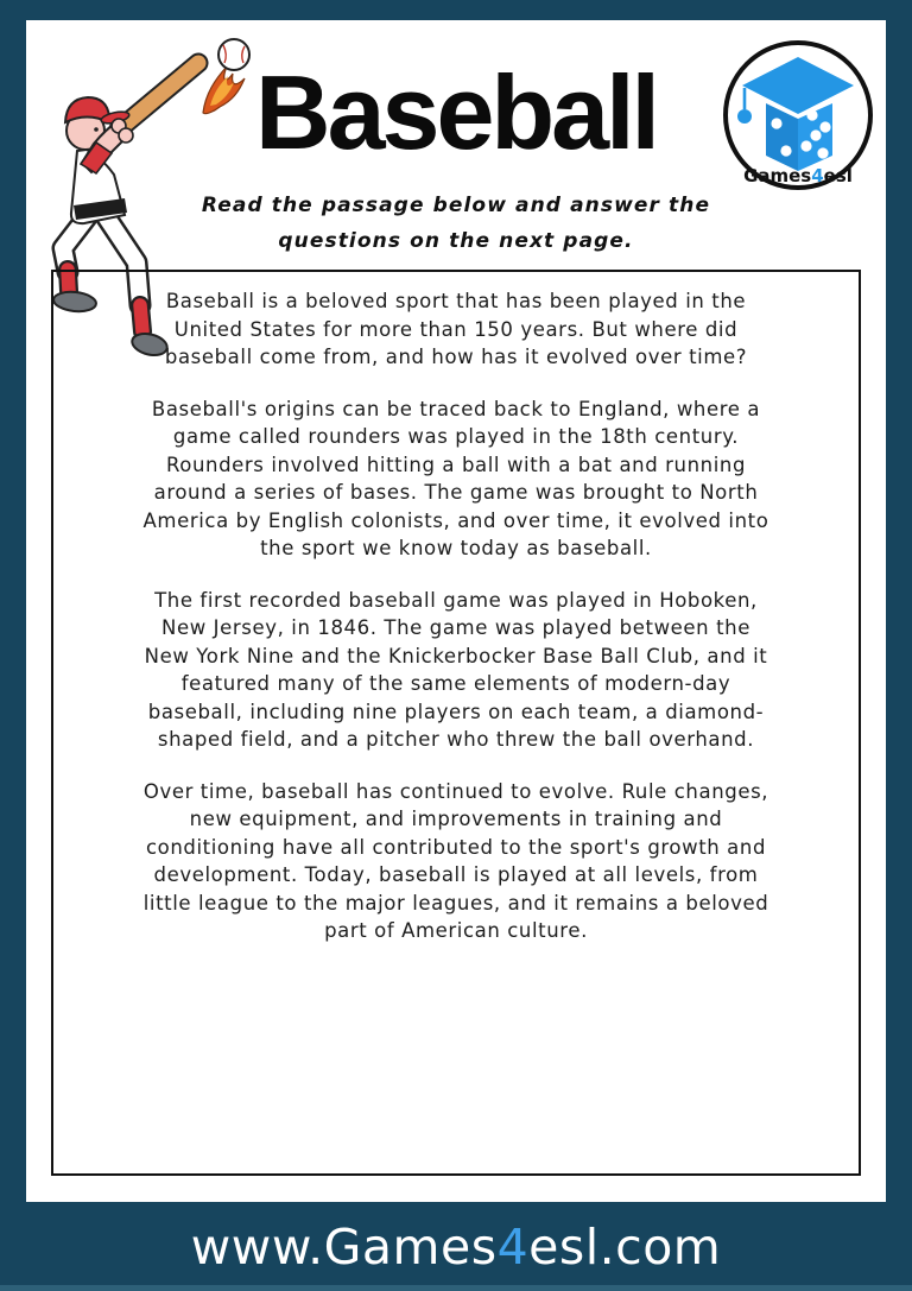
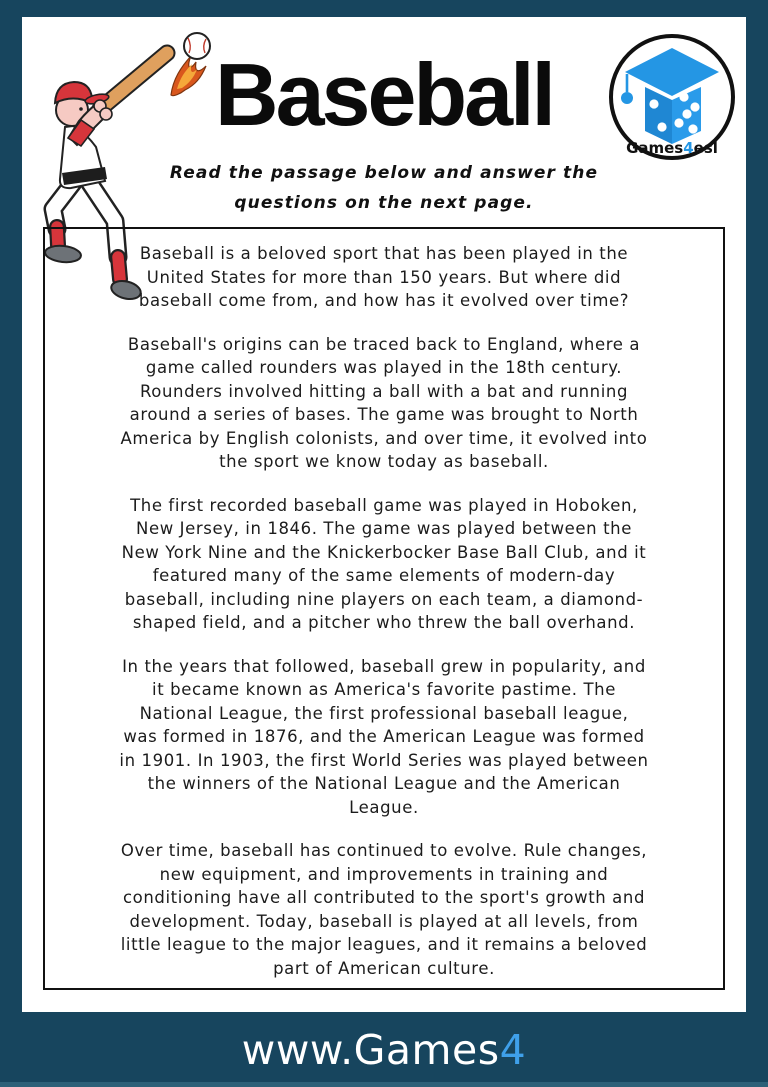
  Baseball
  Games4esl
  Read the passage below and answer the
  questions on the next page.
  Baseball is a beloved sport that has been played in the
  United States for more than 150 years. But where did
  baseball come from, and how has it evolved over time?
  Baseball's origins can be traced back to England, where a
  game called rounders was played in the 18th century.
  Rounders involved hitting a ball with a bat and running
  around a series of bases. The game was brought to North
  America by English colonists, and over time, it evolved into
  the sport we know today as baseball.
  The first recorded baseball game was played in Hoboken,
  New Jersey, in 1846. The game was played between the
  New York Nine and the Knickerbocker Base Ball Club, and it
  featured many of the same elements of modern-day
  baseball, including nine players on each team, a diamond-
  shaped field, and a pitcher who threw the ball overhand.
+ In the years that followed, baseball grew in popularity, and
+ it became known as America's favorite pastime. The
+ National League, the first professional baseball league,
+ was formed in 1876, and the American League was formed
+ in 1901. In 1903, the first World Series was played between
+ the winners of the National League and the American
+ League.
  Over time, baseball has continued to evolve. Rule changes,
  new equipment, and improvements in training and
  conditioning have all contributed to the sport's growth and
  development. Today, baseball is played at all levels, from
  little league to the major leagues, and it remains a beloved
  part of American culture.
  www.Games
  4
- esl.com
